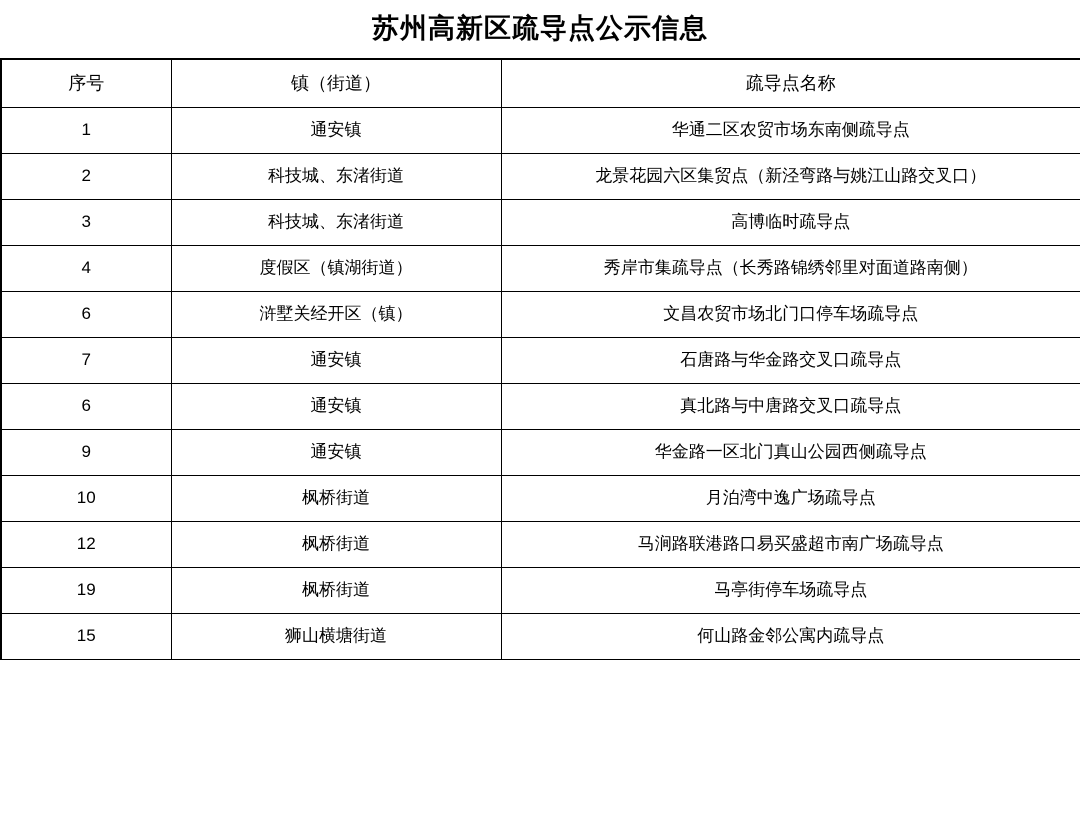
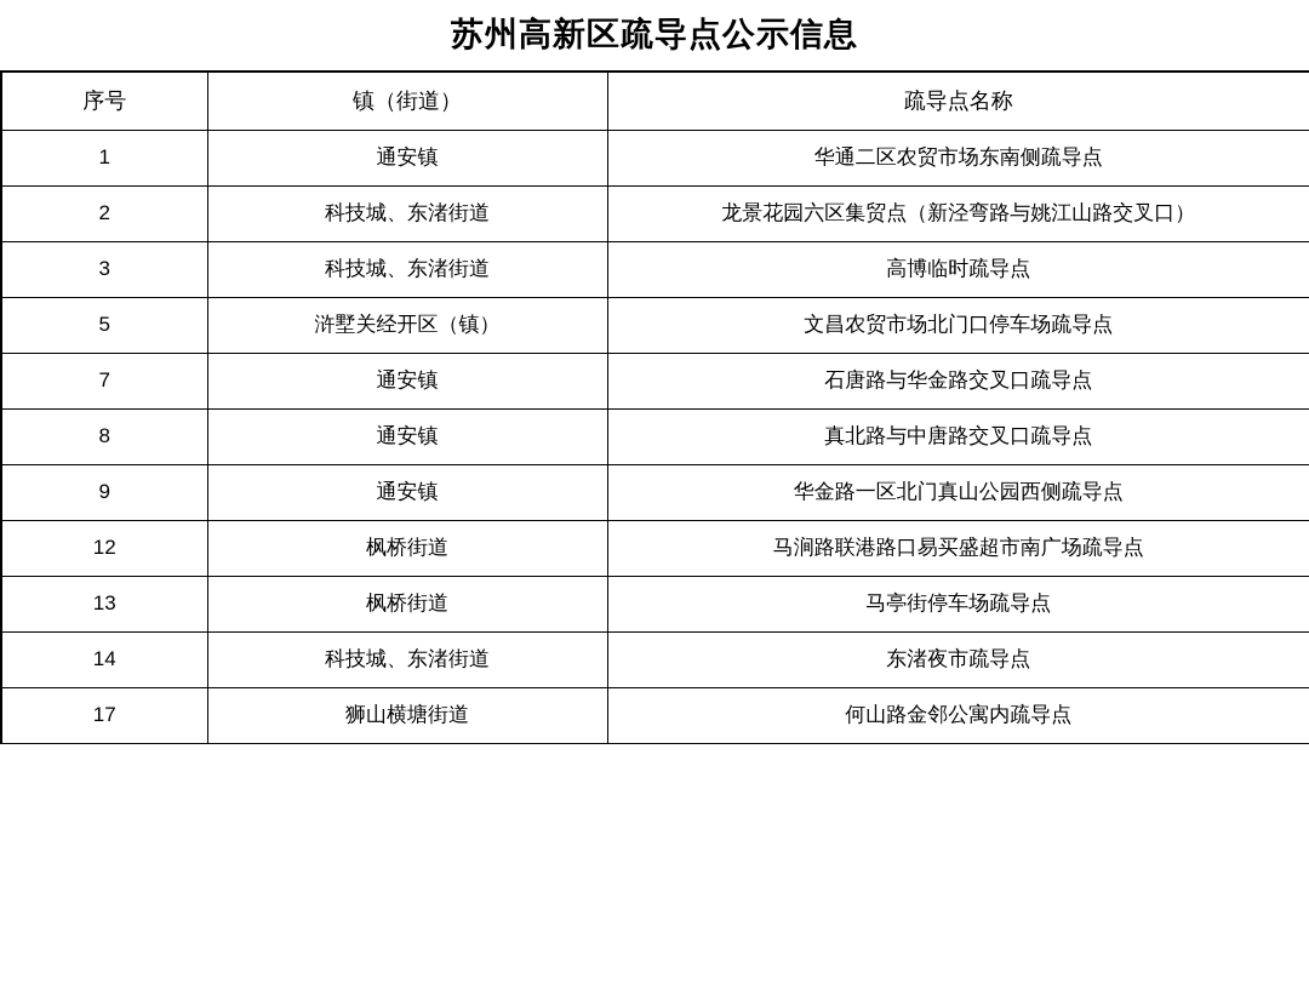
  苏州高新区疏导点公示信息
  序号	镇（街道）	疏导点名称
  1	通安镇	华通二区农贸市场东南侧疏导点
  2	科技城、东渚街道	龙景花园六区集贸点（新泾弯路与姚江山路交叉口）
  3	科技城、东渚街道	高博临时疏导点
- 4	度假区（镇湖街道）	秀岸市集疏导点（长秀路锦绣邻里对面道路南侧）
- 6	浒墅关经开区（镇）	文昌农贸市场北门口停车场疏导点
+ 5	浒墅关经开区（镇）	文昌农贸市场北门口停车场疏导点
  7	通安镇	石唐路与华金路交叉口疏导点
- 6	通安镇	真北路与中唐路交叉口疏导点
+ 8	通安镇	真北路与中唐路交叉口疏导点
  9	通安镇	华金路一区北门真山公园西侧疏导点
- 10	枫桥街道	月泊湾中逸广场疏导点
  12	枫桥街道	马涧路联港路口易买盛超市南广场疏导点
- 19	枫桥街道	马亭街停车场疏导点
+ 13	枫桥街道	马亭街停车场疏导点
+ 14	科技城、东渚街道	东渚夜市疏导点
- 15	狮山横塘街道	何山路金邻公寓内疏导点
+ 17	狮山横塘街道	何山路金邻公寓内疏导点
